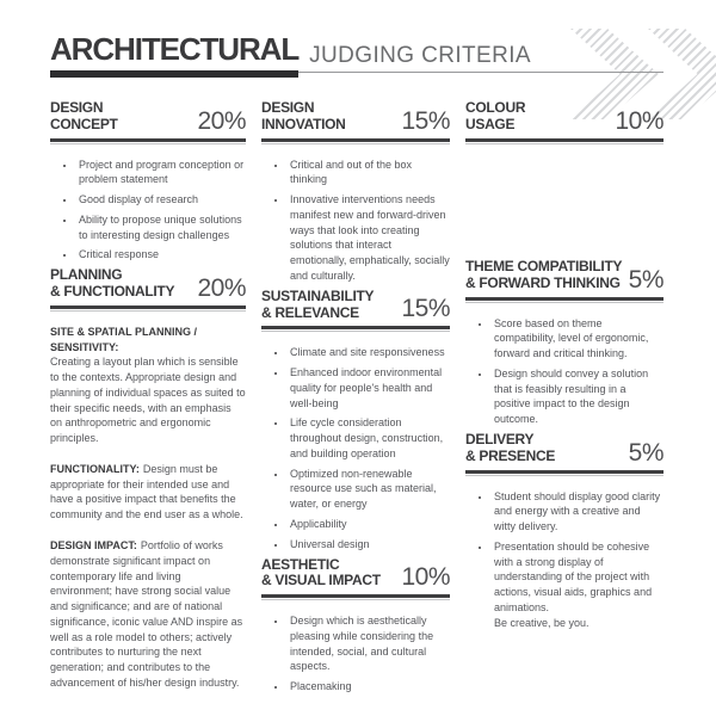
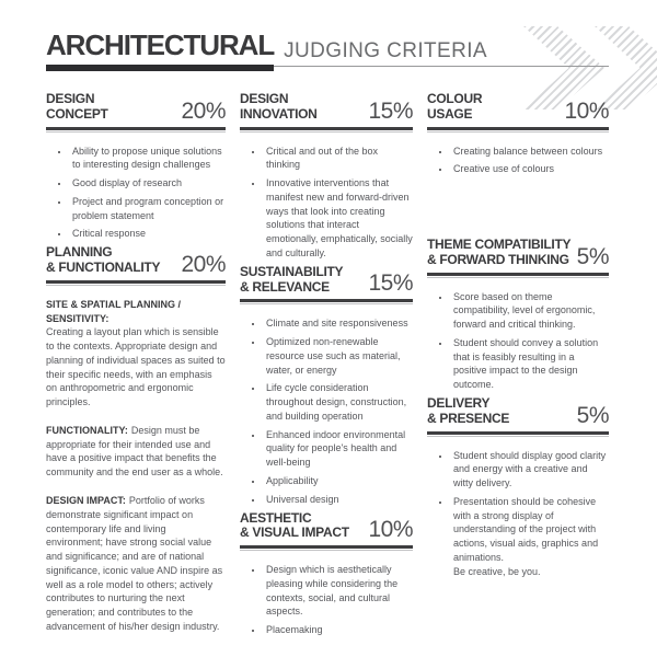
  ARCHITECTURAL
  JUDGING CRITERIA
  DESIGN
  CONCEPT
  20%
- Project and program conception or problem statement
+ Ability to propose unique solutions to interesting design challenges
  Good display of research
- Ability to propose unique solutions to interesting design challenges
+ Project and program conception or problem statement
  Critical response
  PLANNING
  & FUNCTIONALITY
  20%
  SITE & SPATIAL PLANNING /
  SENSITIVITY:
  Creating a layout plan which is sensible to the contexts. Appropriate design and planning of individual spaces as suited to their specific needs, with an emphasis on anthropometric and ergonomic principles.
  FUNCTIONALITY: Design must be appropriate for their intended use and have a positive impact that benefits the community and the end user as a whole.
  DESIGN IMPACT: Portfolio of works demonstrate significant impact on contemporary life and living environment; have strong social value and significance; and are of national significance, iconic value AND inspire as well as a role model to others; actively contributes to nurturing the next generation; and contributes to the advancement of his/her design industry.
  DESIGN
  INNOVATION
  15%
  Critical and out of the box thinking
- Innovative interventions needs manifest new and forward-driven ways that look into creating solutions that interact emotionally, emphatically, socially and culturally.
+ Innovative interventions that manifest new and forward-driven ways that look into creating solutions that interact emotionally, emphatically, socially and culturally.
  SUSTAINABILITY
  & RELEVANCE
  15%
  Climate and site responsiveness
- Enhanced indoor environmental quality for people's health and well-being
+ Optimized non-renewable resource use such as material, water, or energy
  Life cycle consideration throughout design, construction, and building operation
- Optimized non-renewable resource use such as material, water, or energy
+ Enhanced indoor environmental quality for people's health and well-being
  Applicability
  Universal design
  AESTHETIC
  & VISUAL IMPACT
  10%
- Design which is aesthetically pleasing while considering the intended, social, and cultural aspects.
+ Design which is aesthetically pleasing while considering the contexts, social, and cultural aspects.
  Placemaking
  COLOUR
  USAGE
  10%
+ Creating balance between colours
+ Creative use of colours
  THEME COMPATIBILITY
  & FORWARD THINKING
  5%
  Score based on theme compatibility, level of ergonomic, forward and critical thinking.
- Design should convey a solution that is feasibly resulting in a positive impact to the design outcome.
+ Student should convey a solution that is feasibly resulting in a positive impact to the design outcome.
  DELIVERY
  & PRESENCE
  5%
  Student should display good clarity and energy with a creative and witty delivery.
  Presentation should be cohesive with a strong display of understanding of the project with actions, visual aids, graphics and animations.
  Be creative, be you.
